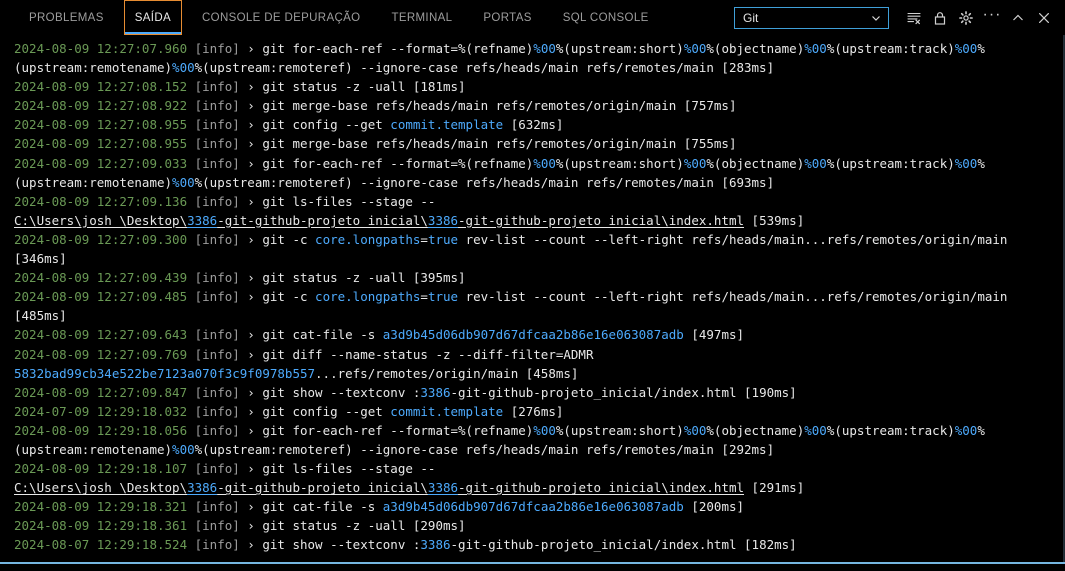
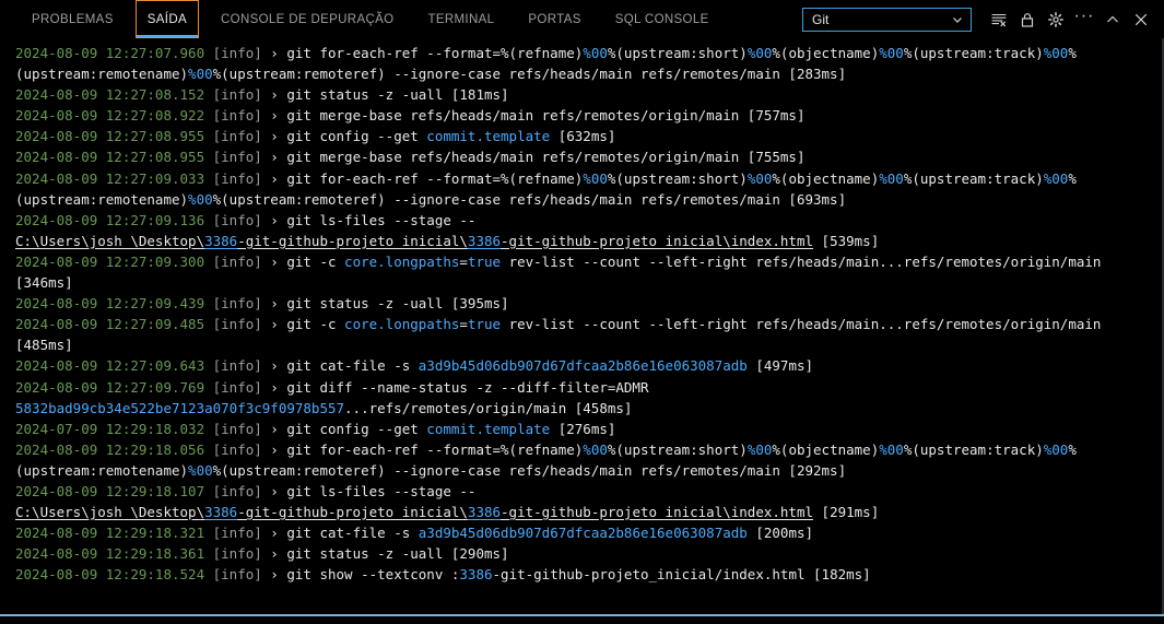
  PROBLEMAS
  SAÍDA
  CONSOLE DE DEPURAÇÃO
  TERMINAL
  PORTAS
  SQL CONSOLE
  Git
  ···
  2024-08-09 12:27:07.960 [info] › git for-each-ref --format=%(refname)%00%(upstream:short)%00%(objectname)%00%(upstream:track)%00%(upstream:remotename)%00%(upstream:remoteref) --ignore-case refs/heads/main refs/remotes/main [283ms]
  2024-08-09 12:27:08.152 [info] › git status -z -uall [181ms]
  2024-08-09 12:27:08.922 [info] › git merge-base refs/heads/main refs/remotes/origin/main [757ms]
  2024-08-09 12:27:08.955 [info] › git config --get commit.template [632ms]
  2024-08-09 12:27:08.955 [info] › git merge-base refs/heads/main refs/remotes/origin/main [755ms]
  2024-08-09 12:27:09.033 [info] › git for-each-ref --format=%(refname)%00%(upstream:short)%00%(objectname)%00%(upstream:track)%00%(upstream:remotename)%00%(upstream:remoteref) --ignore-case refs/heads/main refs/remotes/main [693ms]
  2024-08-09 12:27:09.136 [info] › git ls-files --stage --
  C:\Users\josh_\Desktop\3386-git-github-projeto_inicial\3386-git-github-projeto_inicial\index.html [539ms]
  2024-08-09 12:27:09.300 [info] › git -c core.longpaths=true rev-list --count --left-right refs/heads/main...refs/remotes/origin/main [346ms]
  2024-08-09 12:27:09.439 [info] › git status -z -uall [395ms]
  2024-08-09 12:27:09.485 [info] › git -c core.longpaths=true rev-list --count --left-right refs/heads/main...refs/remotes/origin/main [485ms]
  2024-08-09 12:27:09.643 [info] › git cat-file -s a3d9b45d06db907d67dfcaa2b86e16e063087adb [497ms]
  2024-08-09 12:27:09.769 [info] › git diff --name-status -z --diff-filter=ADMR 5832bad99cb34e522be7123a070f3c9f0978b557...refs/remotes/origin/main [458ms]
- 2024-08-09 12:27:09.847 [info] › git show --textconv :3386-git-github-projeto_inicial/index.html [190ms]
  2024-07-09 12:29:18.032 [info] › git config --get commit.template [276ms]
  2024-08-09 12:29:18.056 [info] › git for-each-ref --format=%(refname)%00%(upstream:short)%00%(objectname)%00%(upstream:track)%00%(upstream:remotename)%00%(upstream:remoteref) --ignore-case refs/heads/main refs/remotes/main [292ms]
  2024-08-09 12:29:18.107 [info] › git ls-files --stage --
  C:\Users\josh_\Desktop\3386-git-github-projeto_inicial\3386-git-github-projeto_inicial\index.html [291ms]
  2024-08-09 12:29:18.321 [info] › git cat-file -s a3d9b45d06db907d67dfcaa2b86e16e063087adb [200ms]
  2024-08-09 12:29:18.361 [info] › git status -z -uall [290ms]
- 2024-08-07 12:29:18.524 [info] › git show --textconv :3386-git-github-projeto_inicial/index.html [182ms]
+ 2024-08-09 12:29:18.524 [info] › git show --textconv :3386-git-github-projeto_inicial/index.html [182ms]
